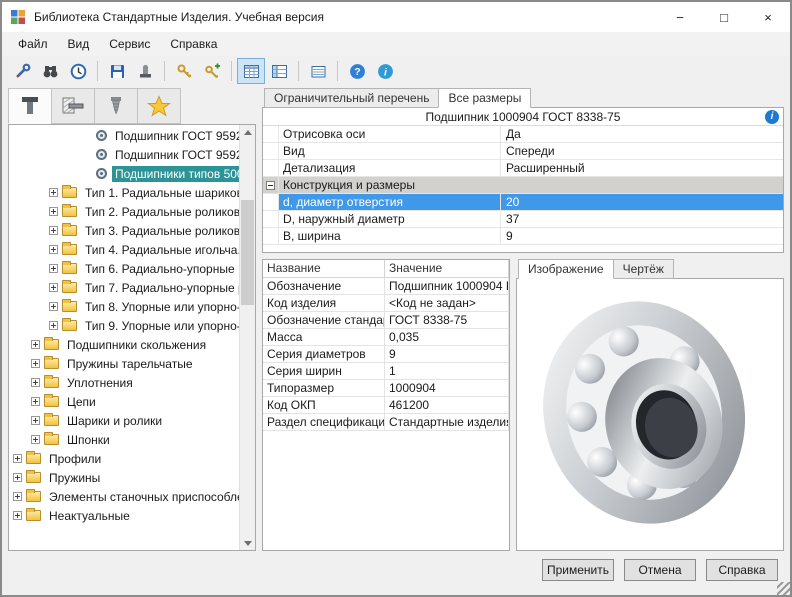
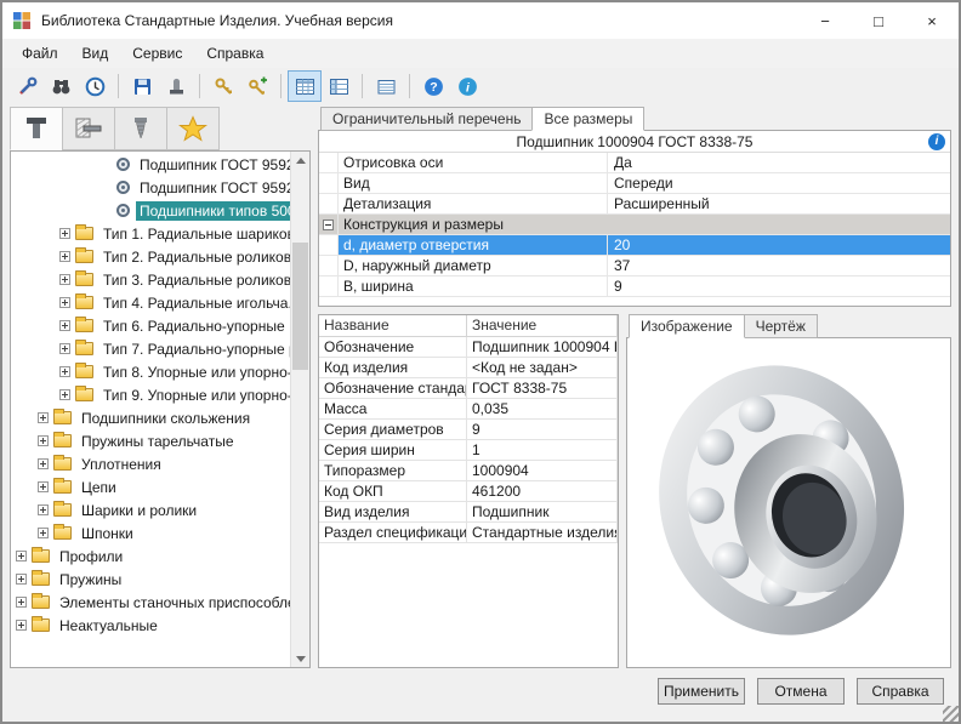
  Библиотека Стандартные Изделия. Учебная версия
  −
  □
  ×
  Файл
  Вид
  Сервис
  Справка
  ?
  i
  Подшипник ГОСТ 959
  Подшипник ГОСТ 959
  Подшипники типов 50
  Тип 1. Радиальные шарико
  Тип 2. Радиальные роликов
  Тип 3. Радиальные роликов
  Тип 4. Радиальные игольча
  Тип 6. Радиально-упорные
  Тип 7. Радиально-упорные
  Тип 8. Упорные или упорно
  Тип 9. Упорные или упорно
  Подшипники скольжения
  Пружины тарельчатые
  Уплотнения
  Цепи
  Шарики и ролики
  Шпонки
  Профили
  Пружины
  Элементы станочных приспособл
  Неактуальные
  Ограничительный перечень
  Все размеры
  Подшипник 1000904 ГОСТ 8338-75
  i
  Отрисовка оси
  Да
  Вид
  Спереди
  Детализация
  Расширенный
  Конструкция и размеры
  d, диаметр отверстия
  20
  D, наружный диаметр
  37
  B, ширина
  9
  Название
  Значение
  Обозначение
  Подшипник 1000904 Г
  Код изделия
  <Код не задан>
  Обозначение станда
  ГОСТ 8338-75
  Масса
  0,035
  Серия диаметров
  9
  Серия ширин
  1
  Типоразмер
  1000904
  Код ОКП
  461200
+ Вид изделия
+ Подшипник
  Раздел спецификаци
  Стандартные издели
  Изображение
  Чертёж
  Применить
  Отмена
  Справка
